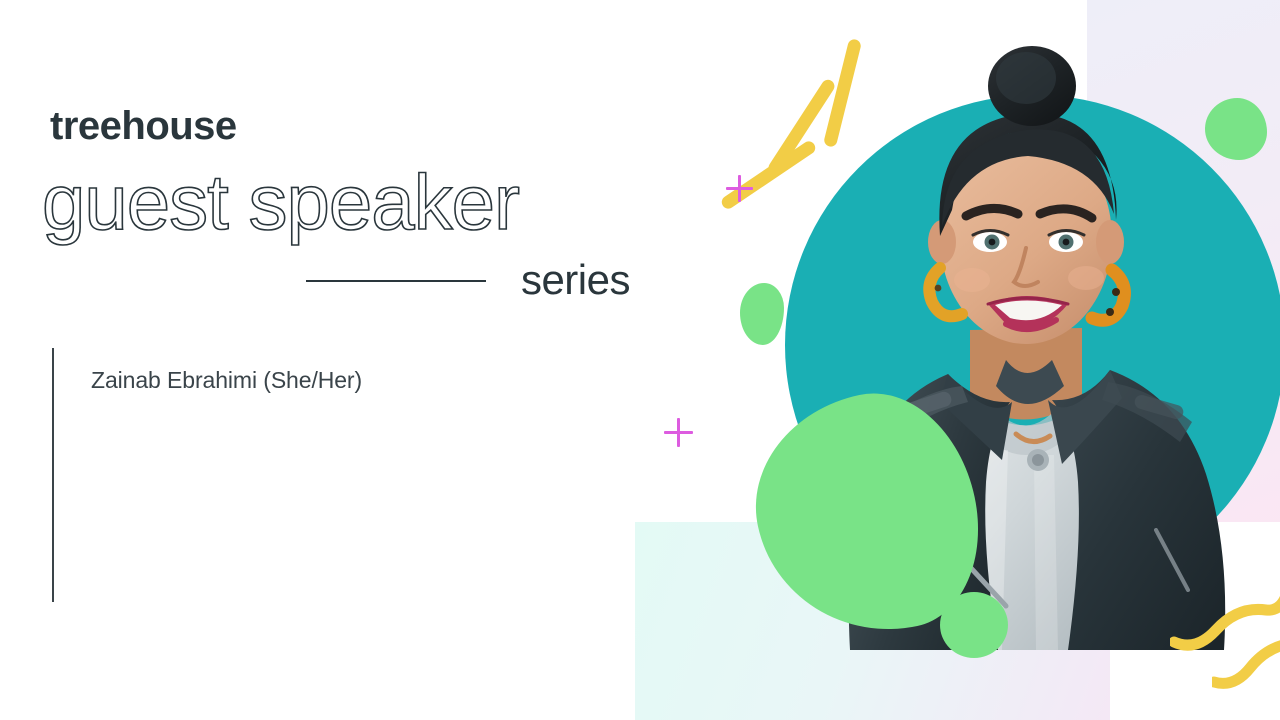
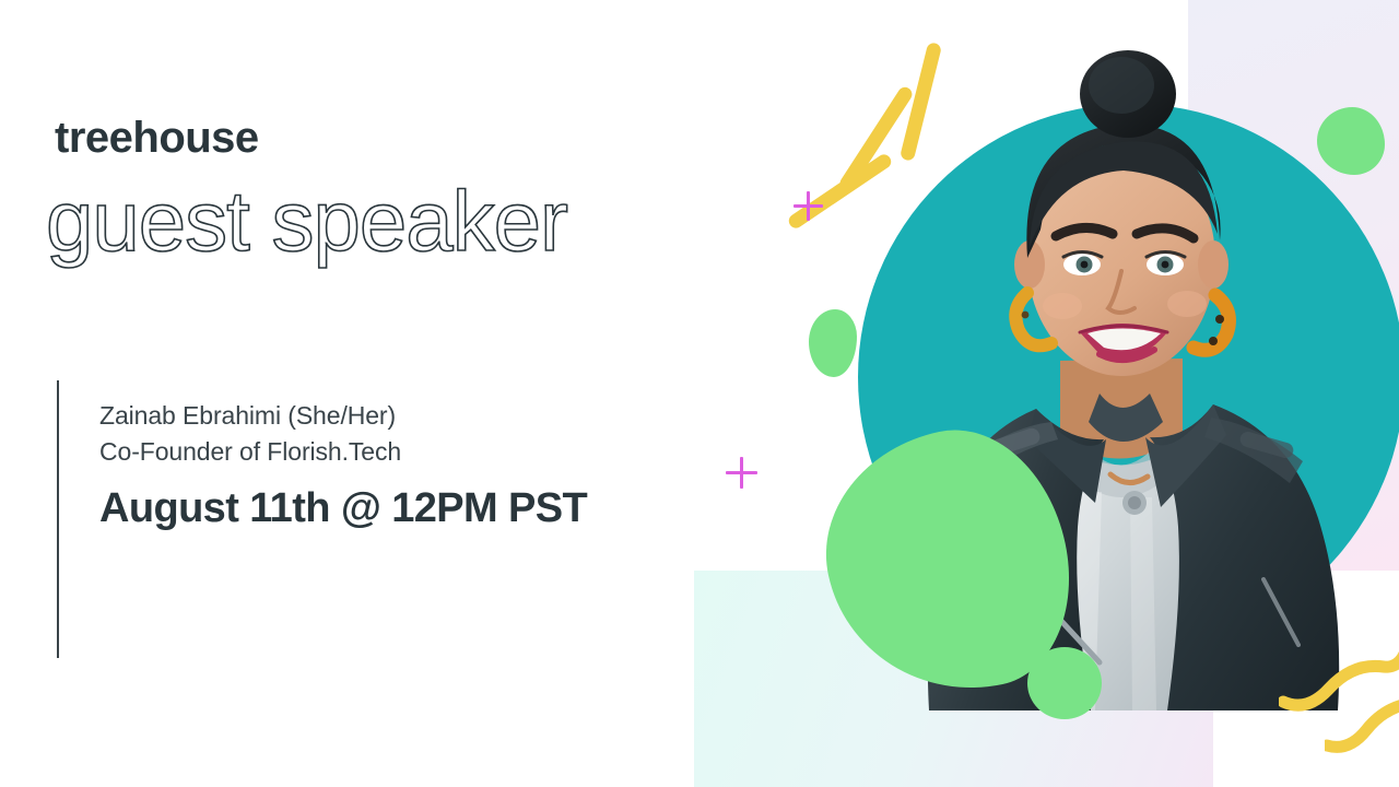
  treehouse
  guest speaker
- series
  Zainab Ebrahimi (She/Her)
+ Co-Founder of Florish.Tech
+ August 11th @ 12PM PST
